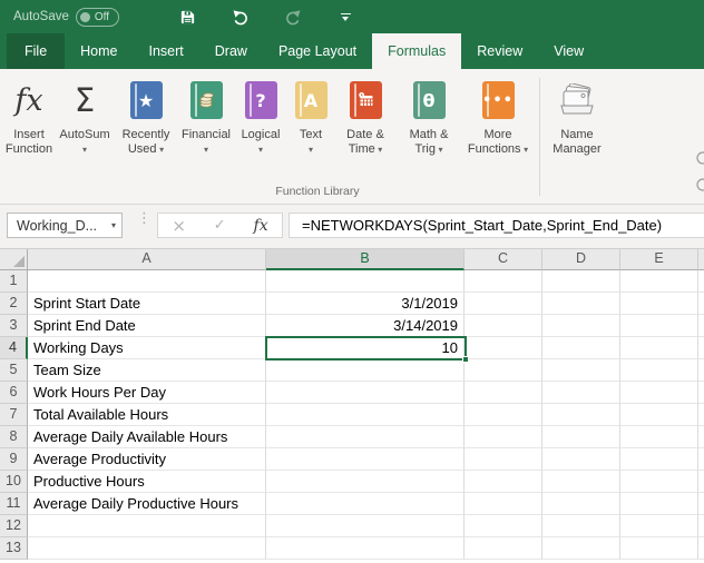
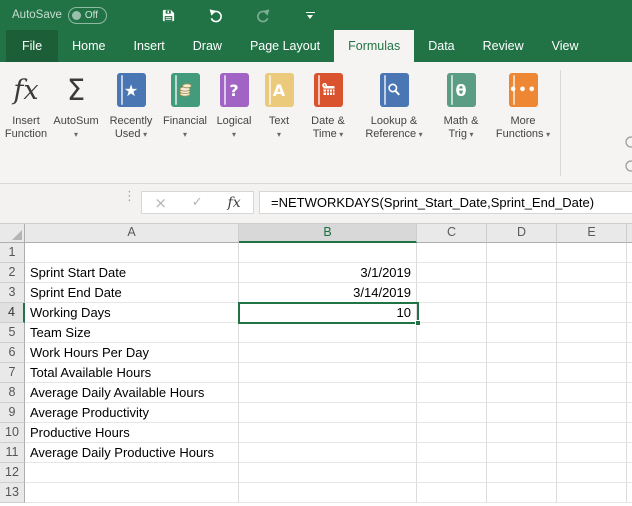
  AutoSave
  Off
  File
  Home
  Insert
  Draw
  Page Layout
  Formulas
+ Data
  Review
  View
  fx
  Insert
  Function
  Σ
  AutoSum
  ★
  Recently
  Used
  Financial
  ?
  Logical
  A
  Text
  Date &
  Time
+ Lookup &
+ Reference
  θ
  Math &
  Trig
  •••
  More
  Functions
- Name
- Manager
- Function Library
- Working_D...
- ▾
  ⋮
  ×
  ✓
  fx
  =NETWORKDAYS(Sprint_Start_Date,Sprint_End_Date)
  A
  B
  C
  D
  E
  1
  2
  Sprint Start Date
  3/1/2019
  3
  Sprint End Date
  3/14/2019
  4
  Working Days
  10
  5
  Team Size
  6
  Work Hours Per Day
  7
  Total Available Hours
  8
  Average Daily Available Hours
  9
  Average Productivity
  10
  Productive Hours
  11
  Average Daily Productive Hours
  12
  13
